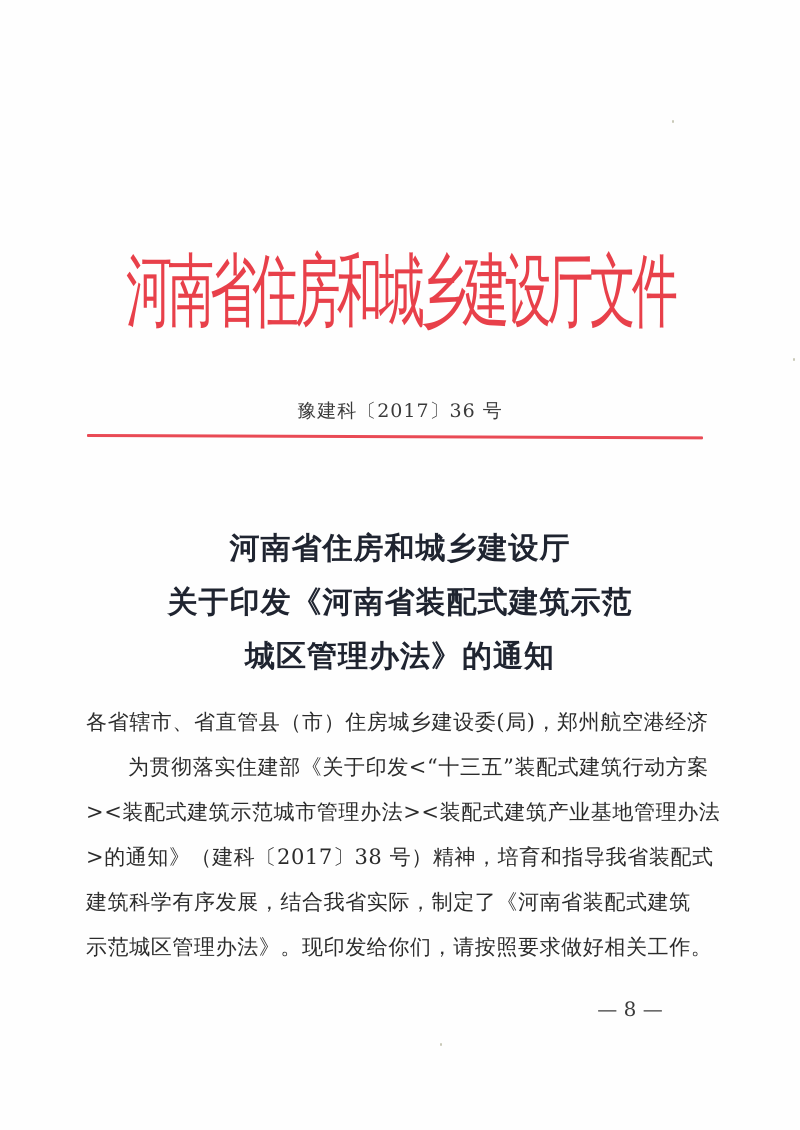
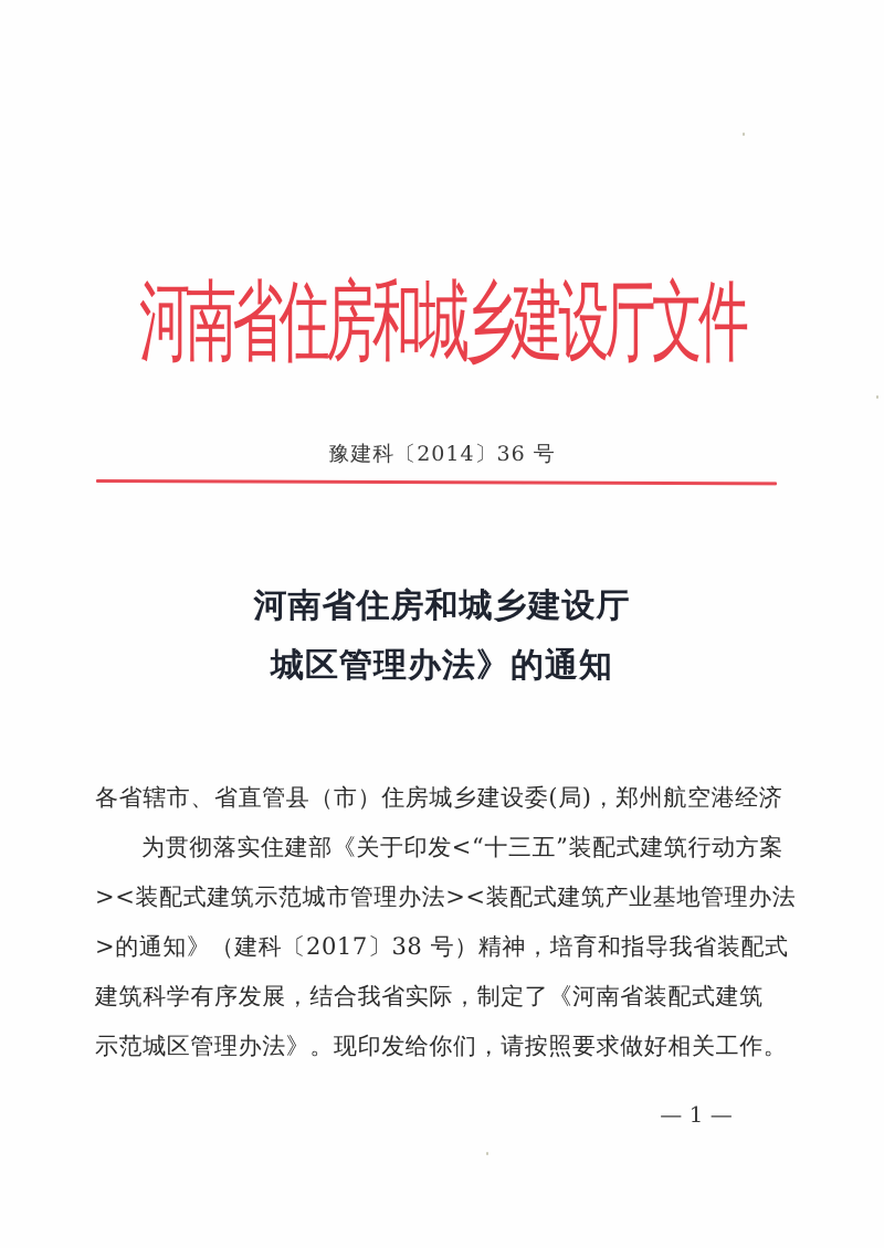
  河南省住房和城乡建设厅文件
- 豫建科〔2017〕36 号
+ 豫建科〔2014〕36 号
  河南省住房和城乡建设厅
- 关于印发《河南省装配式建筑示范
  城区管理办法》的通知
  各省辖市、省直管县（市）住房城乡建设委(局)，郑州航空港经济
  为贯彻落实住建部《关于印发<“十三五”装配式建筑行动方案
  ><装配式建筑示范城市管理办法><装配式建筑产业基地管理办法
  >的通知》（建科〔2017〕38 号）精神，培育和指导我省装配式
  建筑科学有序发展，结合我省实际，制定了《河南省装配式建筑
  示范城区管理办法》。现印发给你们，请按照要求做好相关工作。
- — 8 —
+ — 1 —
